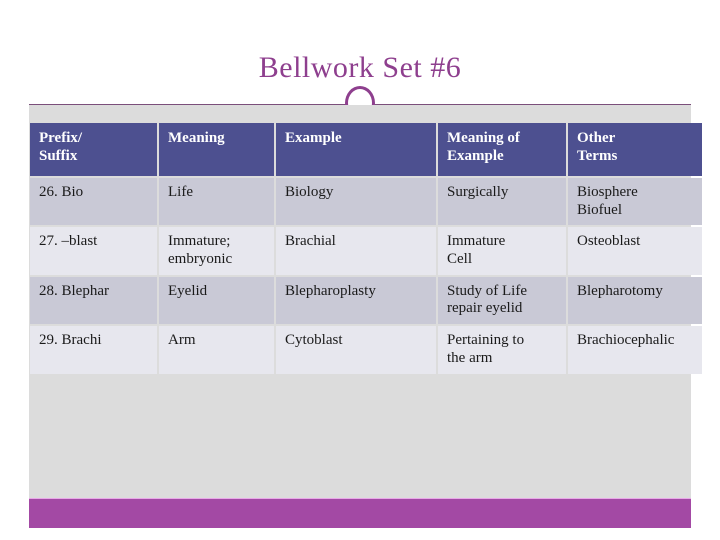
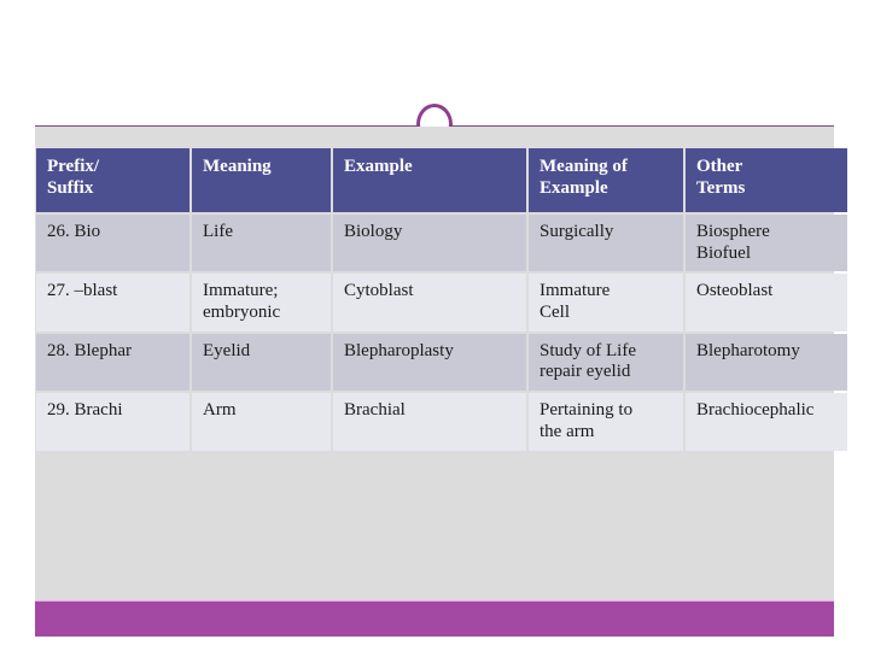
- Bellwork Set #6
  Prefix/ Suffix	Meaning	Example	Meaning of Example	Other Terms
  26. Bio	Life	Biology	Surgically	BiosphereBiofuel
- 27. –blast	Immature;embryonic	Brachial	ImmatureCell	Osteoblast
+ 27. –blast	Immature;embryonic	Cytoblast	ImmatureCell	Osteoblast
  28. Blephar	Eyelid	Blepharoplasty	Study of Liferepair eyelid	Blepharotomy
- 29. Brachi	Arm	Cytoblast	Pertaining tothe arm	Brachiocephalic
+ 29. Brachi	Arm	Brachial	Pertaining tothe arm	Brachiocephalic
